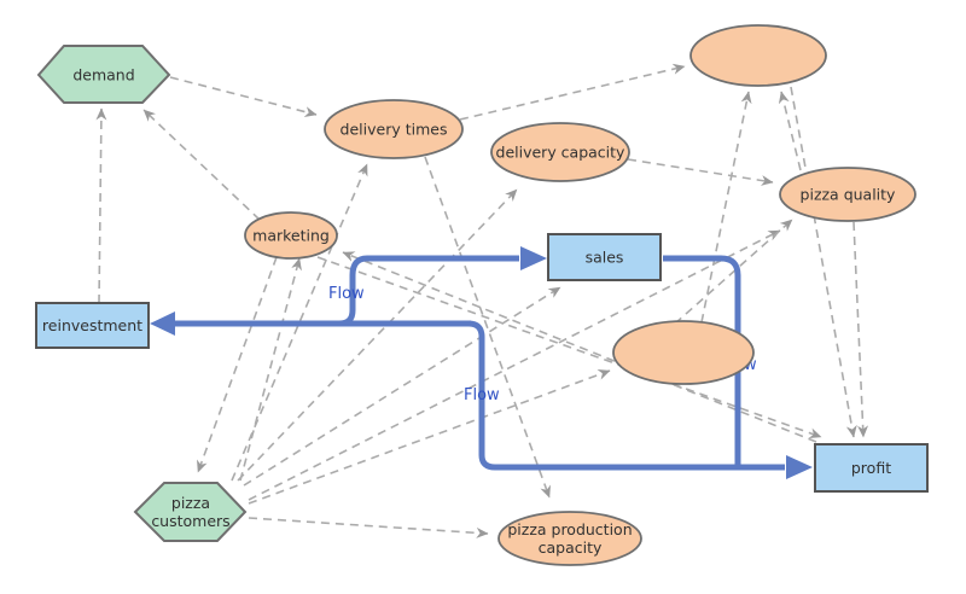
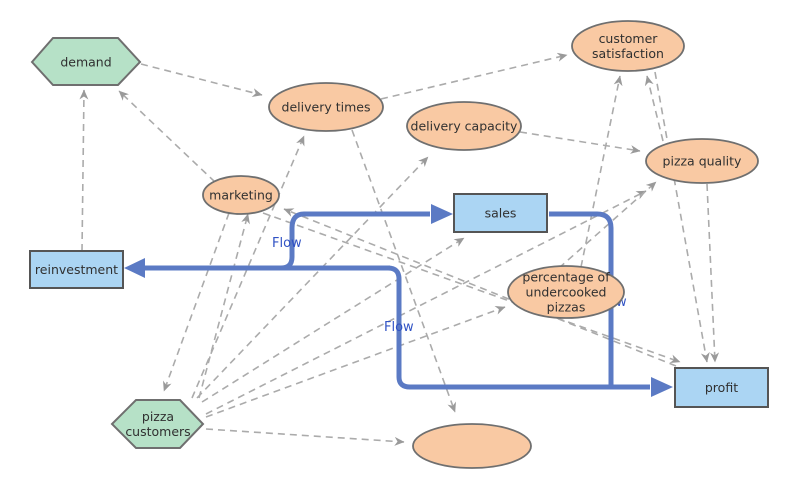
  Flow
  Flow
  demand
  delivery times
+ customer satisfaction
  delivery capacity
  pizza quality
  marketing
  sales
  reinvestment
+ percentage of undercooked pizzas
  profit
  pizza customers
- pizza production capacity
